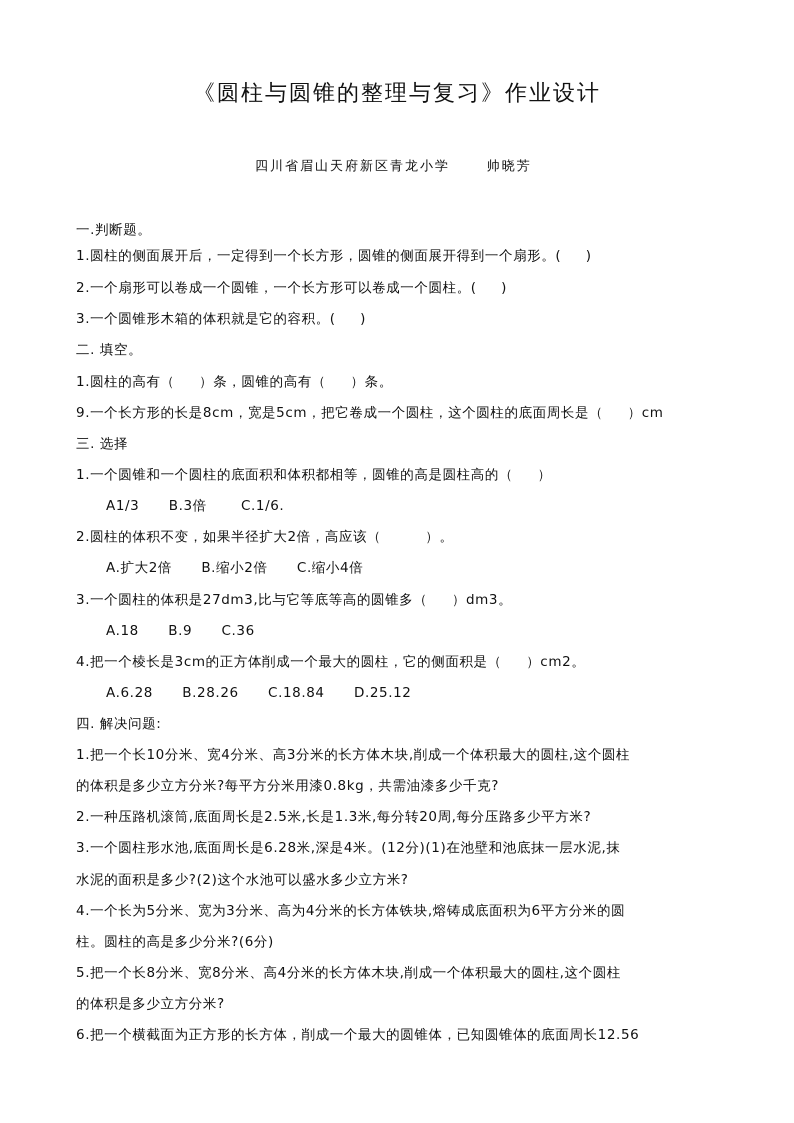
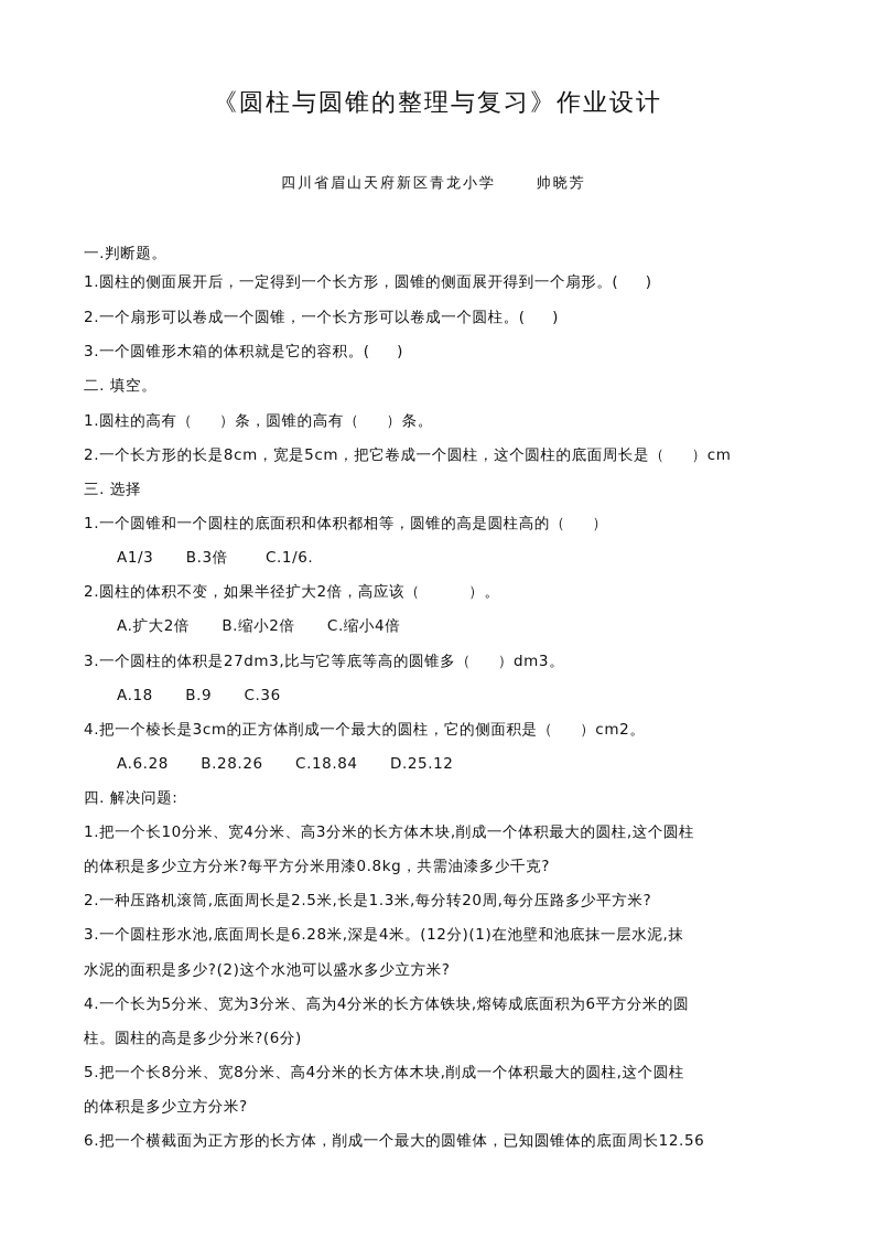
  《圆柱与圆锥的整理与复习》作业设计
  四川省眉山天府新区青龙小学 帅晓芳
  一.判断题。
  1.圆柱的侧面展开后，一定得到一个长方形，圆锥的侧面展开得到一个扇形。( )
  2.一个扇形可以卷成一个圆锥，一个长方形可以卷成一个圆柱。( )
  3.一个圆锥形木箱的体积就是它的容积。( )
  二. 填空。
  1.圆柱的高有（ ）条，圆锥的高有（ ）条。
- 9.一个长方形的长是8cm，宽是5cm，把它卷成一个圆柱，这个圆柱的底面周长是（ ）cm
+ 2.一个长方形的长是8cm，宽是5cm，把它卷成一个圆柱，这个圆柱的底面周长是（ ）cm
  三. 选择
  1.一个圆锥和一个圆柱的底面积和体积都相等，圆锥的高是圆柱高的（ ）
  A1/3 B.3倍 C.1/6.
  2.圆柱的体积不变，如果半径扩大2倍，高应该（ ）。
  A.扩大2倍 B.缩小2倍 C.缩小4倍
  3.一个圆柱的体积是27dm3,比与它等底等高的圆锥多（ ）dm3。
  A.18 B.9 C.36
  4.把一个棱长是3cm的正方体削成一个最大的圆柱，它的侧面积是（ ）cm2。
  A.6.28 B.28.26 C.18.84 D.25.12
  四. 解决问题:
  1.把一个长10分米、宽4分米、高3分米的长方体木块,削成一个体积最大的圆柱,这个圆柱
  的体积是多少立方分米?每平方分米用漆0.8kg，共需油漆多少千克?
  2.一种压路机滚筒,底面周长是2.5米,长是1.3米,每分转20周,每分压路多少平方米?
  3.一个圆柱形水池,底面周长是6.28米,深是4米。(12分)(1)在池壁和池底抹一层水泥,抹
  水泥的面积是多少?(2)这个水池可以盛水多少立方米?
  4.一个长为5分米、宽为3分米、高为4分米的长方体铁块,熔铸成底面积为6平方分米的圆
  柱。圆柱的高是多少分米?(6分)
  5.把一个长8分米、宽8分米、高4分米的长方体木块,削成一个体积最大的圆柱,这个圆柱
  的体积是多少立方分米?
  6.把一个横截面为正方形的长方体，削成一个最大的圆锥体，已知圆锥体的底面周长12.56
